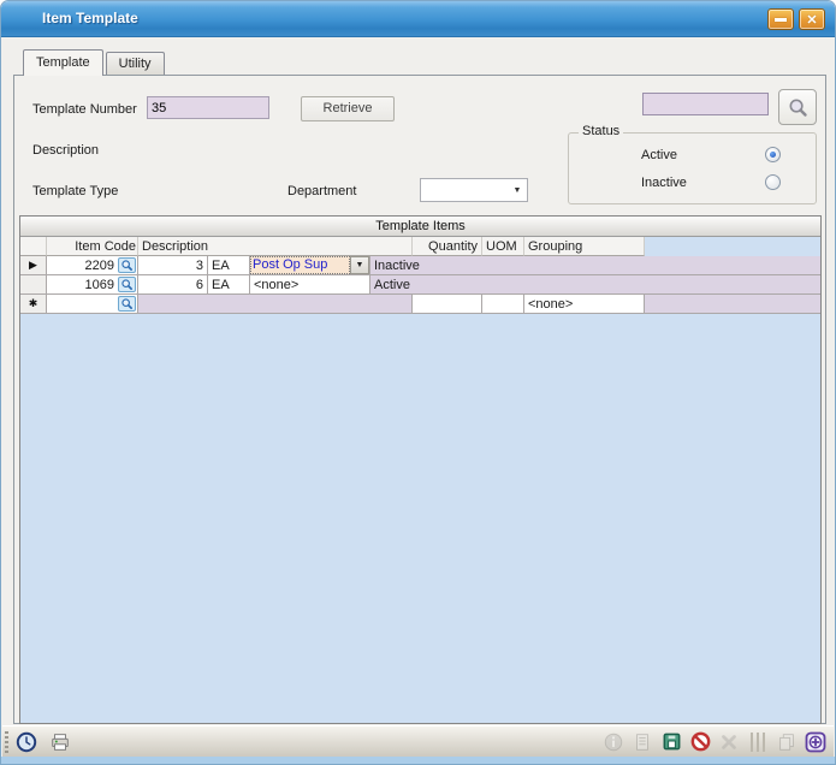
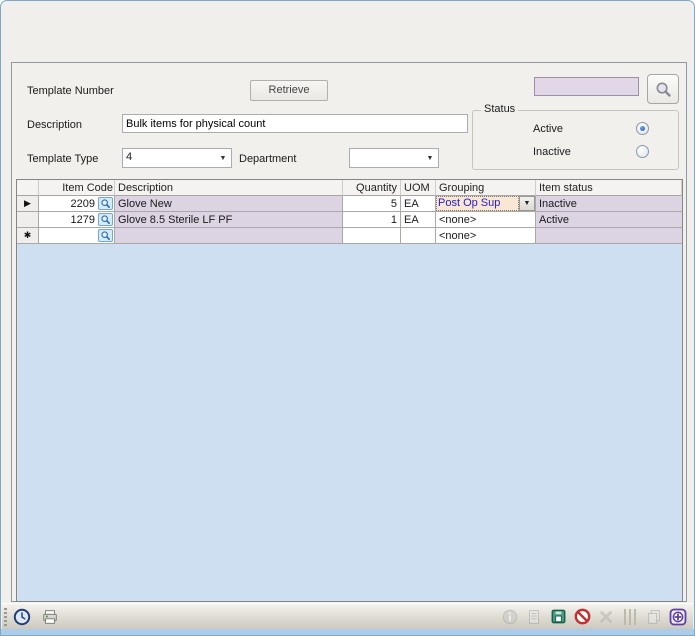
- Item Template
- ✕
- Template
- Utility
  Template Number
- 35
  Retrieve
  Description
+ Bulk items for physical count
  Status
  Active
  Inactive
  Template Type
+ 4
  Department
- Template Items
  Item Code
  Description
  Quantity
  UOM
  Grouping
+ Item status
  ▶
  2209
+ Glove New
- 3
+ 5
  EA
  Post Op Sup
  Inactive
- 1069
+ 1279
+ Glove 8.5 Sterile LF PF
- 6
+ 1
  EA
  <none>
  Active
  ✱
  <none>
